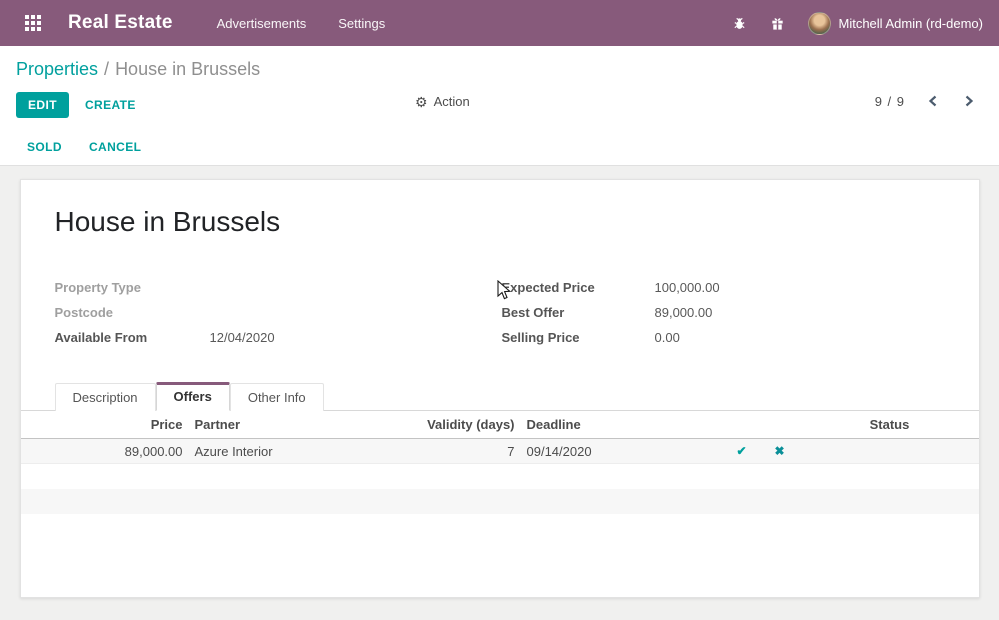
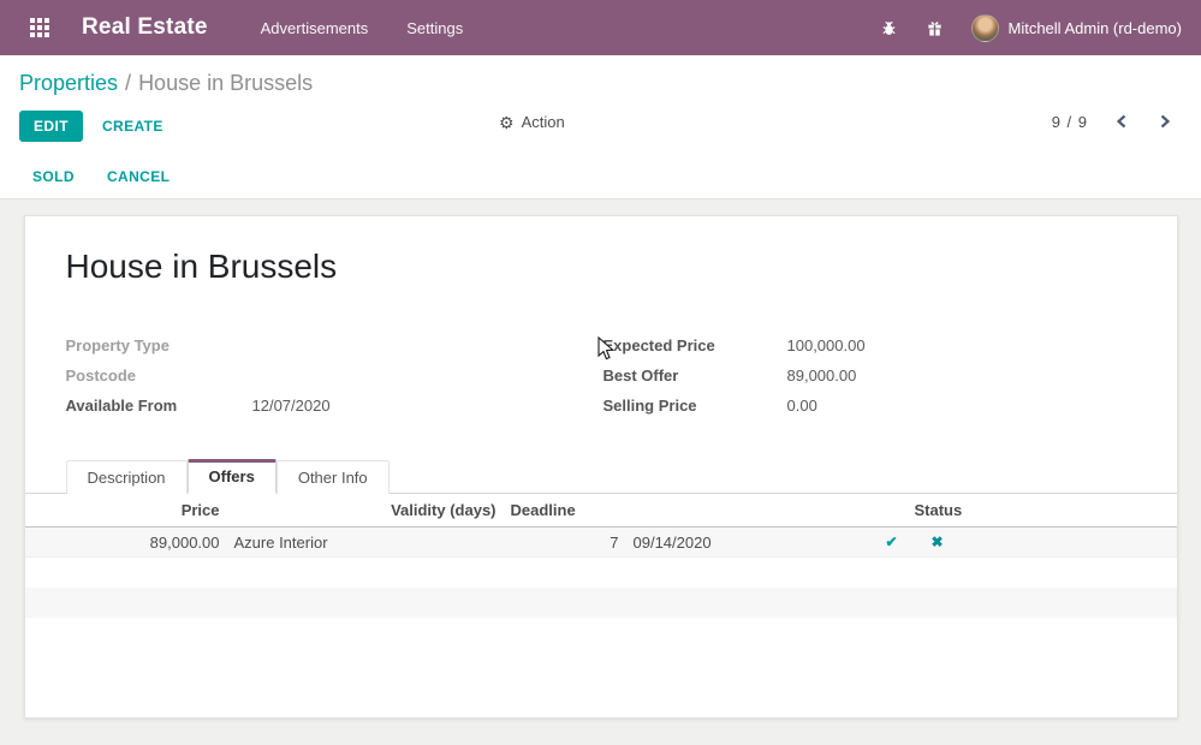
  Real Estate
  Advertisements
  Settings
  Mitchell Admin (rd-demo)
  Properties / House in Brussels
  EDIT
  CREATE
  ⚙
  Action
  9 / 9
  SOLD
  CANCEL
  House in Brussels
  Property Type
  Postcode
  Available From
- 12/04/2020
+ 12/07/2020
  xpected Price
  100,000.00
  Best Offer
  89,000.00
  Selling Price
  0.00
  Description
  Offers
  Other Info
  Price
- Partner
  Validity (days)
  Deadline
  Status
  89,000.00
  Azure Interior
  7
  09/14/2020
  ✔
  ✖
